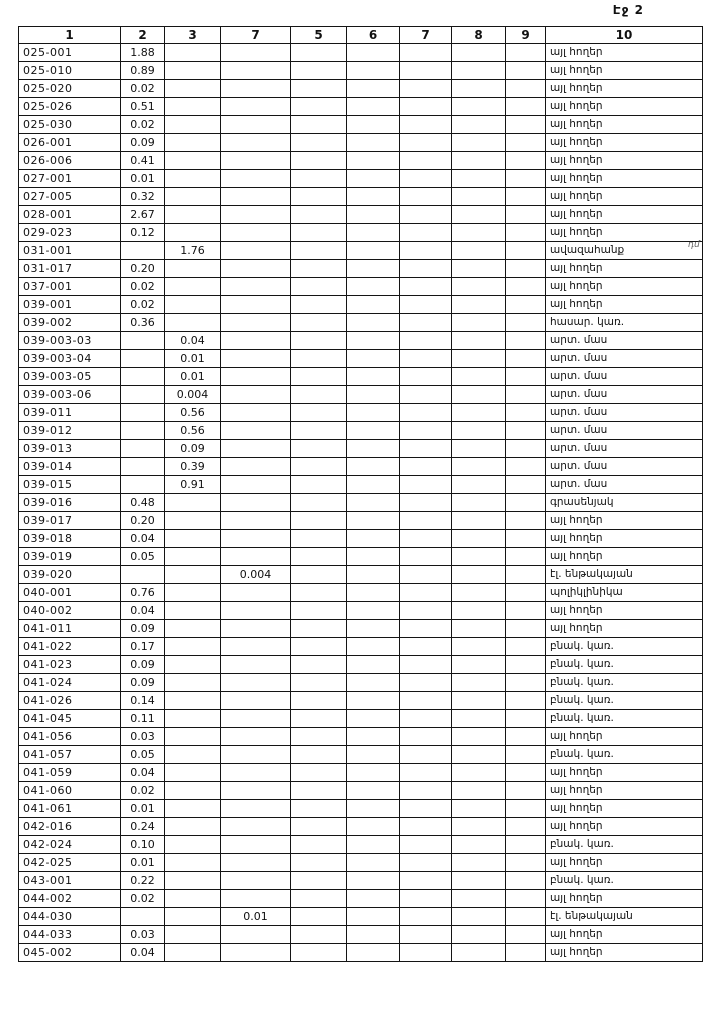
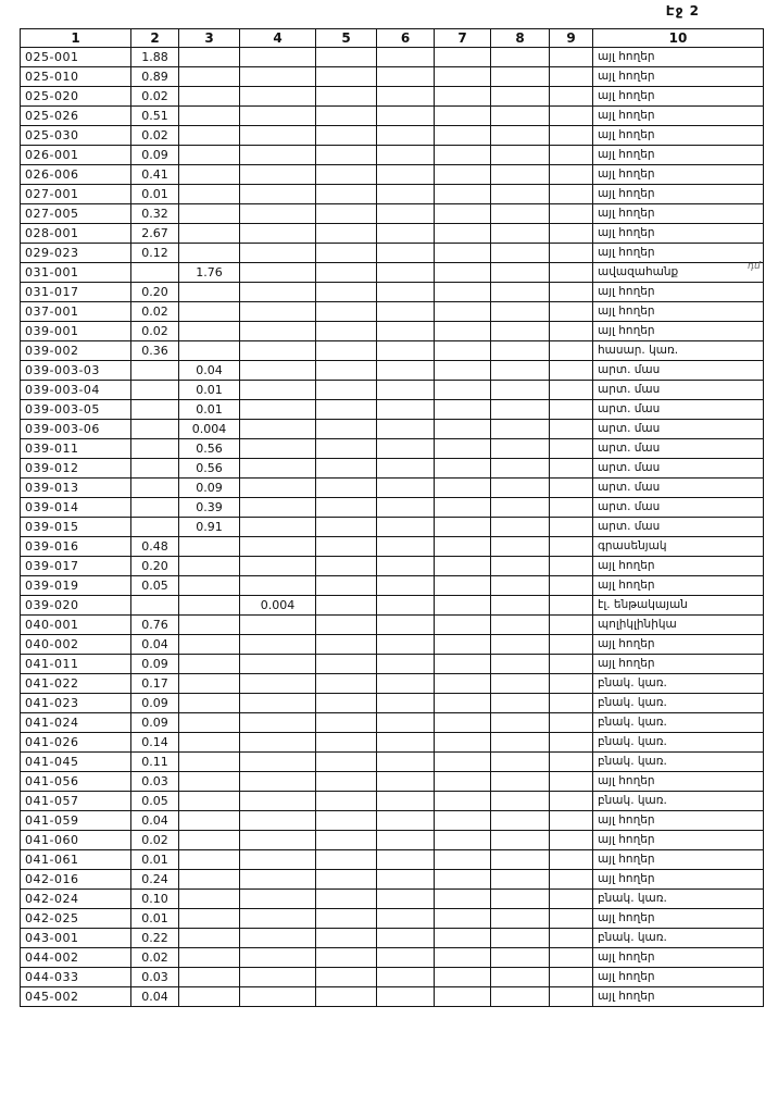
  Էջ 2
- 1	2	3	7	5	6	7	8	9	10
+ 1	2	3	4	5	6	7	8	9	10
  025-001	1.88								այլ հողեր
  025-010	0.89								այլ հողեր
  025-020	0.02								այլ հողեր
  025-026	0.51								այլ հողեր
  025-030	0.02								այլ հողեր
  026-001	0.09								այլ հողեր
  026-006	0.41								այլ հողեր
  027-001	0.01								այլ հողեր
  027-005	0.32								այլ հողեր
  028-001	2.67								այլ հողեր
  029-023	0.12								այլ հողեր
  031-001		1.76							ավազահանք
  031-017	0.20								այլ հողեր
  037-001	0.02								այլ հողեր
  039-001	0.02								այլ հողեր
  039-002	0.36								հասար. կառ.
  039-003-03		0.04							արտ. մաս
  039-003-04		0.01							արտ. մաս
  039-003-05		0.01							արտ. մաս
  039-003-06		0.004							արտ. մաս
  039-011		0.56							արտ. մաս
  039-012		0.56							արտ. մաս
  039-013		0.09							արտ. մաս
  039-014		0.39							արտ. մաս
  039-015		0.91							արտ. մաս
  039-016	0.48								գրասենյակ
  039-017	0.20								այլ հողեր
- 039-018	0.04								այլ հողեր
  039-019	0.05								այլ հողեր
  039-020			0.004						էլ. ենթակայան
  040-001	0.76								պոլիկլինիկա
  040-002	0.04								այլ հողեր
  041-011	0.09								այլ հողեր
  041-022	0.17								բնակ. կառ.
  041-023	0.09								բնակ. կառ.
  041-024	0.09								բնակ. կառ.
  041-026	0.14								բնակ. կառ.
  041-045	0.11								բնակ. կառ.
  041-056	0.03								այլ հողեր
  041-057	0.05								բնակ. կառ.
  041-059	0.04								այլ հողեր
  041-060	0.02								այլ հողեր
  041-061	0.01								այլ հողեր
  042-016	0.24								այլ հողեր
  042-024	0.10								բնակ. կառ.
  042-025	0.01								այլ հողեր
  043-001	0.22								բնակ. կառ.
  044-002	0.02								այլ հողեր
- 044-030			0.01						էլ. ենթակայան
  044-033	0.03								այլ հողեր
  045-002	0.04								այլ հողեր
  դմ
